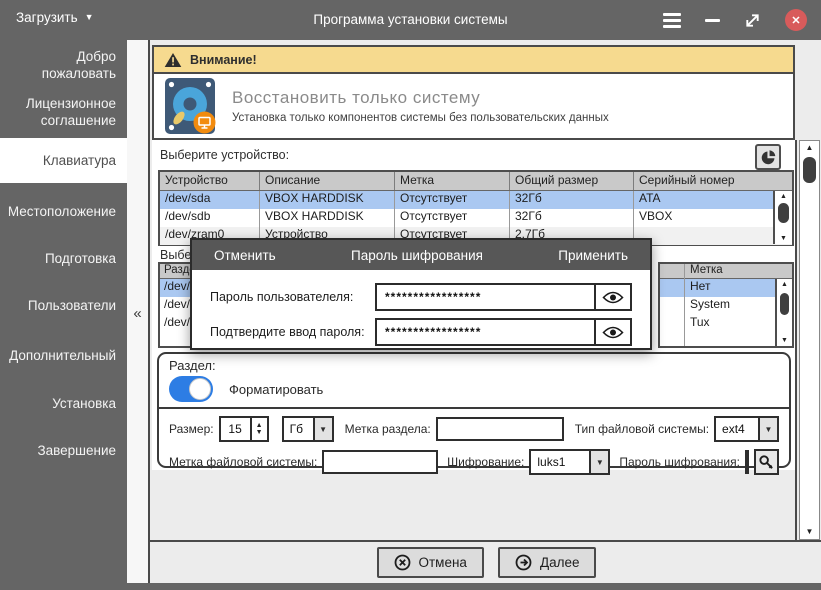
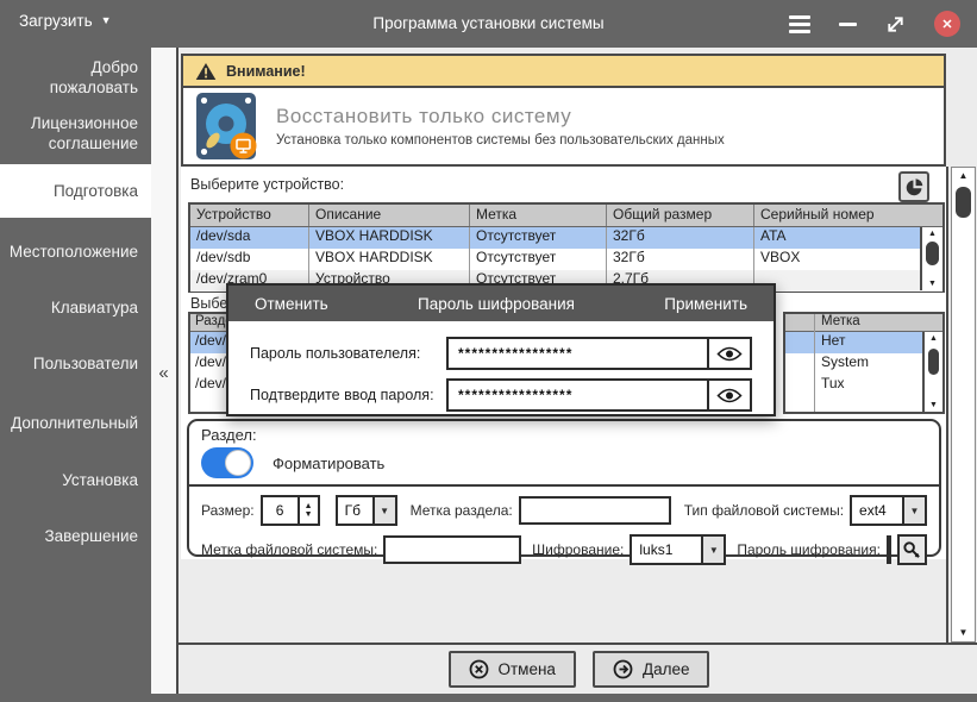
  Загрузить
  ▼
  Программа установки системы
  ✕
  Добро пожаловать
  Лицензионное соглашение
- Клавиатура
+ Подготовка
  Местоположение
- Подготовка
+ Клавиатура
  Пользователи
  Дополнительный
  Установка
  Завершение
  «
  Внимание!
  Восстановить только систему
  Установка только компонентов системы без пользовательских данных
  Выберите устройство:
  Устройство
  Описание
  Метка
  Общий размер
  Серийный номер
  /dev/sda
  VBOX HARDDISK
  Отсутствует
  32Гб
  ATA
  /dev/sdb
  VBOX HARDDISK
  Отсутствует
  32Гб
  VBOX
  /dev/zram0
  Устройство
  Отсутствует
  2.7Гб
  /dev/
  /dev/
  /dev/
  Метка
  Нет
  System
  Tux
  Раздел:
  Форматировать
  Размер:
- 15
+ 6
  Гб
  ▼
  Метка раздела:
  Тип файловой системы:
  ext4
  ▼
  Метка файловой системы:
  Шифрование:
  luks1
  ▼
  Пароль шифрования:
  ▲
  ▼
  Отмена
  Далее
  Отменить
  Пароль шифрования
  Применить
  Пароль пользователеля:
  *****************
  Подтвердите ввод пароля:
  *****************
